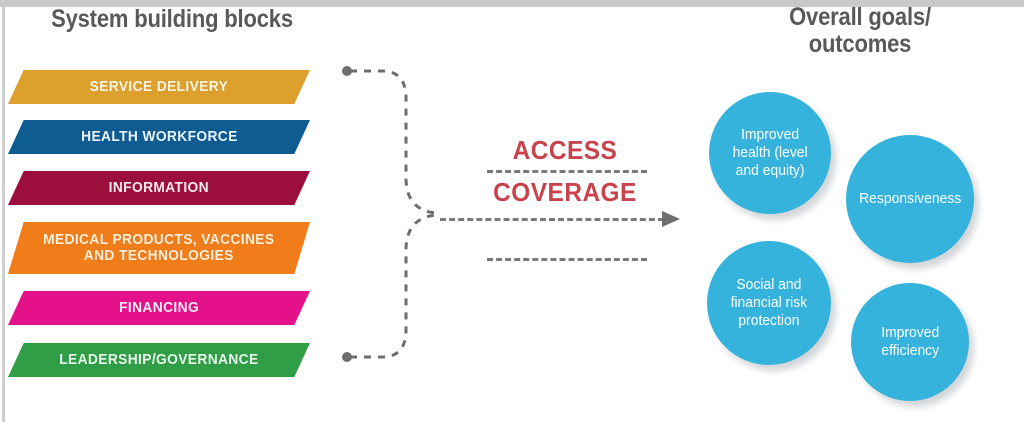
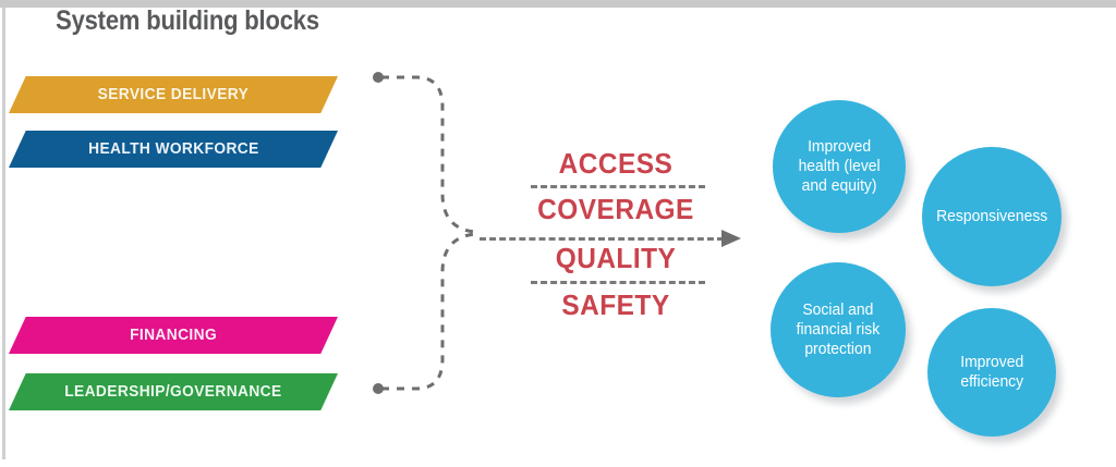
  System building blocks
- Overall goals/
- outcomes
  SERVICE DELIVERY
  HEALTH WORKFORCE
- INFORMATION
- MEDICAL PRODUCTS, VACCINES
- AND TECHNOLOGIES
  FINANCING
  LEADERSHIP/GOVERNANCE
  ACCESS
  COVERAGE
+ QUALITY
+ SAFETY
  Improved
  health (level
  and equity)
  Responsiveness
  Social and
  financial risk
  protection
  Improved
  efficiency
